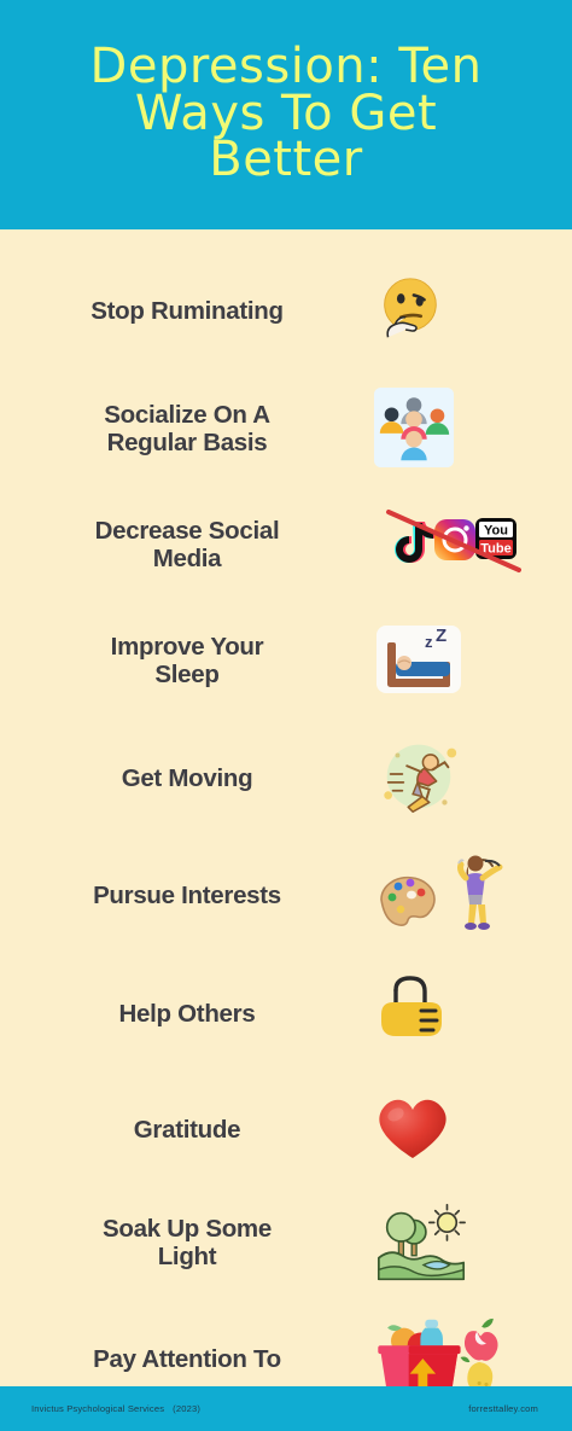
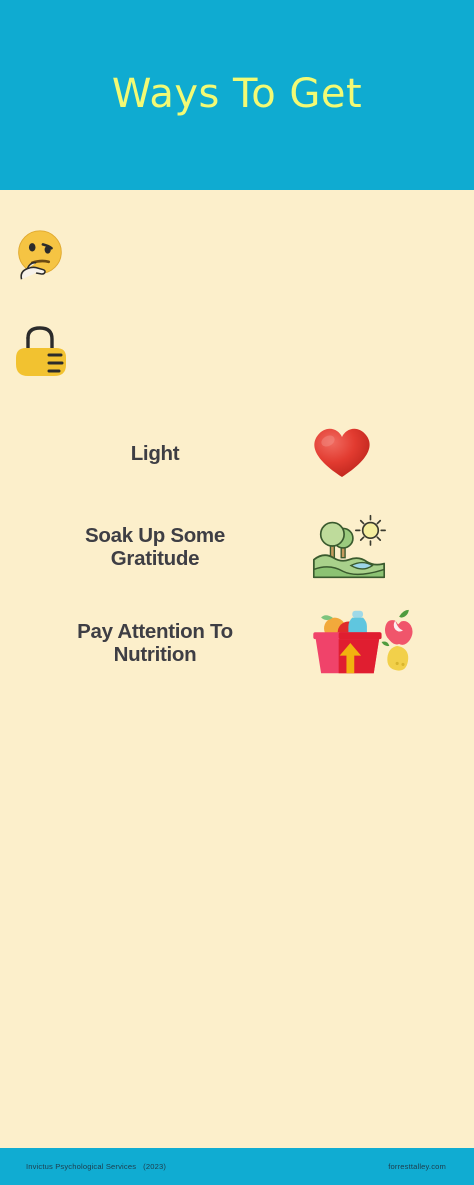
- Depression: Ten
  Ways To Get
- Better
- Stop Ruminating
- Socialize On A
- Regular Basis
- Decrease Social
- Media
- You
- Tube
- Improve Your
- Sleep
- z
- Z
- Get Moving
- Pursue Interests
- Help Others
- Gratitude
+ Light
  Soak Up Some
- Light
+ Gratitude
  Pay Attention To
+ Nutrition
  Invictus Psychological Services (2023)
  forresttalley.com
